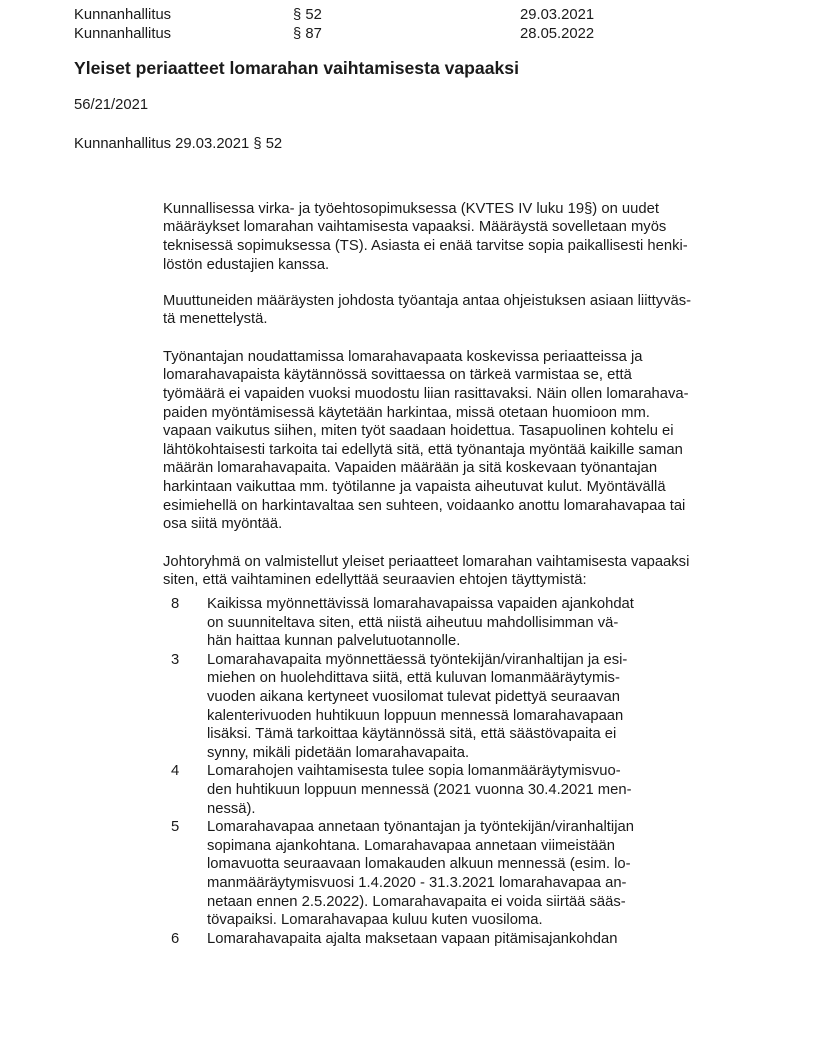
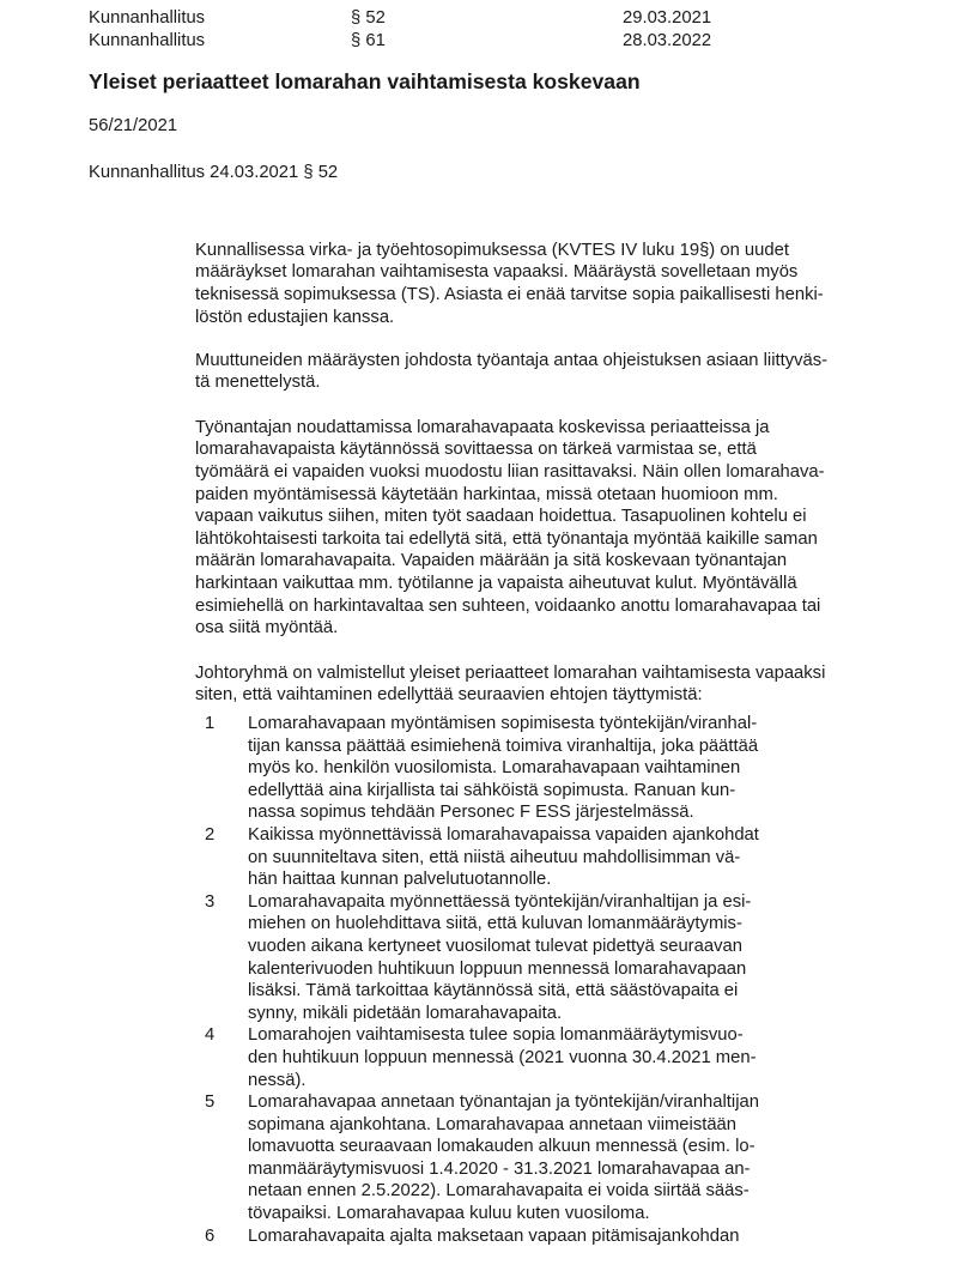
  Kunnanhallitus
  § 52
  29.03.2021
  Kunnanhallitus
- § 87
+ § 61
- 28.05.2022
+ 28.03.2022
- Yleiset periaatteet lomarahan vaihtamisesta vapaaksi
+ Yleiset periaatteet lomarahan vaihtamisesta koskevaan
  56/21/2021
- Kunnanhallitus 29.03.2021 § 52
+ Kunnanhallitus 24.03.2021 § 52
  Kunnallisessa virka- ja työehtosopimuksessa (KVTES IV luku 19§) on uudet
  määräykset lomarahan vaihtamisesta vapaaksi. Määräystä sovelletaan myös
  teknisessä sopimuksessa (TS). Asiasta ei enää tarvitse sopia paikallisesti henki-
  löstön edustajien kanssa.
  Muuttuneiden määräysten johdosta työantaja antaa ohjeistuksen asiaan liittyväs-
  tä menettelystä.
  Työnantajan noudattamissa lomarahavapaata koskevissa periaatteissa ja
  lomarahavapaista käytännössä sovittaessa on tärkeä varmistaa se, että
  työmäärä ei vapaiden vuoksi muodostu liian rasittavaksi. Näin ollen lomarahava-
  paiden myöntämisessä käytetään harkintaa, missä otetaan huomioon mm.
  vapaan vaikutus siihen, miten työt saadaan hoidettua. Tasapuolinen kohtelu ei
  lähtökohtaisesti tarkoita tai edellytä sitä, että työnantaja myöntää kaikille saman
  määrän lomarahavapaita. Vapaiden määrään ja sitä koskevaan työnantajan
  harkintaan vaikuttaa mm. työtilanne ja vapaista aiheutuvat kulut. Myöntävällä
  esimiehellä on harkintavaltaa sen suhteen, voidaanko anottu lomarahavapaa tai
  osa siitä myöntää.
  Johtoryhmä on valmistellut yleiset periaatteet lomarahan vaihtamisesta vapaaksi
  siten, että vaihtaminen edellyttää seuraavien ehtojen täyttymistä:
+ 1
+ Lomarahavapaan myöntämisen sopimisesta työntekijän/viranhal-
+ tijan kanssa päättää esimiehenä toimiva viranhaltija, joka päättää
+ myös ko. henkilön vuosilomista. Lomarahavapaan vaihtaminen
+ edellyttää aina kirjallista tai sähköistä sopimusta. Ranuan kun-
+ nassa sopimus tehdään Personec F ESS järjestelmässä.
- 8
+ 2
  Kaikissa myönnettävissä lomarahavapaissa vapaiden ajankohdat
  on suunniteltava siten, että niistä aiheutuu mahdollisimman vä-
  hän haittaa kunnan palvelutuotannolle.
  3
  Lomarahavapaita myönnettäessä työntekijän/viranhaltijan ja esi-
  miehen on huolehdittava siitä, että kuluvan lomanmääräytymis-
  vuoden aikana kertyneet vuosilomat tulevat pidettyä seuraavan
  kalenterivuoden huhtikuun loppuun mennessä lomarahavapaan
  lisäksi. Tämä tarkoittaa käytännössä sitä, että säästövapaita ei
  synny, mikäli pidetään lomarahavapaita.
  4
  Lomarahojen vaihtamisesta tulee sopia lomanmääräytymisvuo-
  den huhtikuun loppuun mennessä (2021 vuonna 30.4.2021 men-
  nessä).
  5
  Lomarahavapaa annetaan työnantajan ja työntekijän/viranhaltijan
  sopimana ajankohtana. Lomarahavapaa annetaan viimeistään
  lomavuotta seuraavaan lomakauden alkuun mennessä (esim. lo-
  manmääräytymisvuosi 1.4.2020 - 31.3.2021 lomarahavapaa an-
  netaan ennen 2.5.2022). Lomarahavapaita ei voida siirtää sääs-
  tövapaiksi. Lomarahavapaa kuluu kuten vuosiloma.
  6
  Lomarahavapaita ajalta maksetaan vapaan pitämisajankohdan
